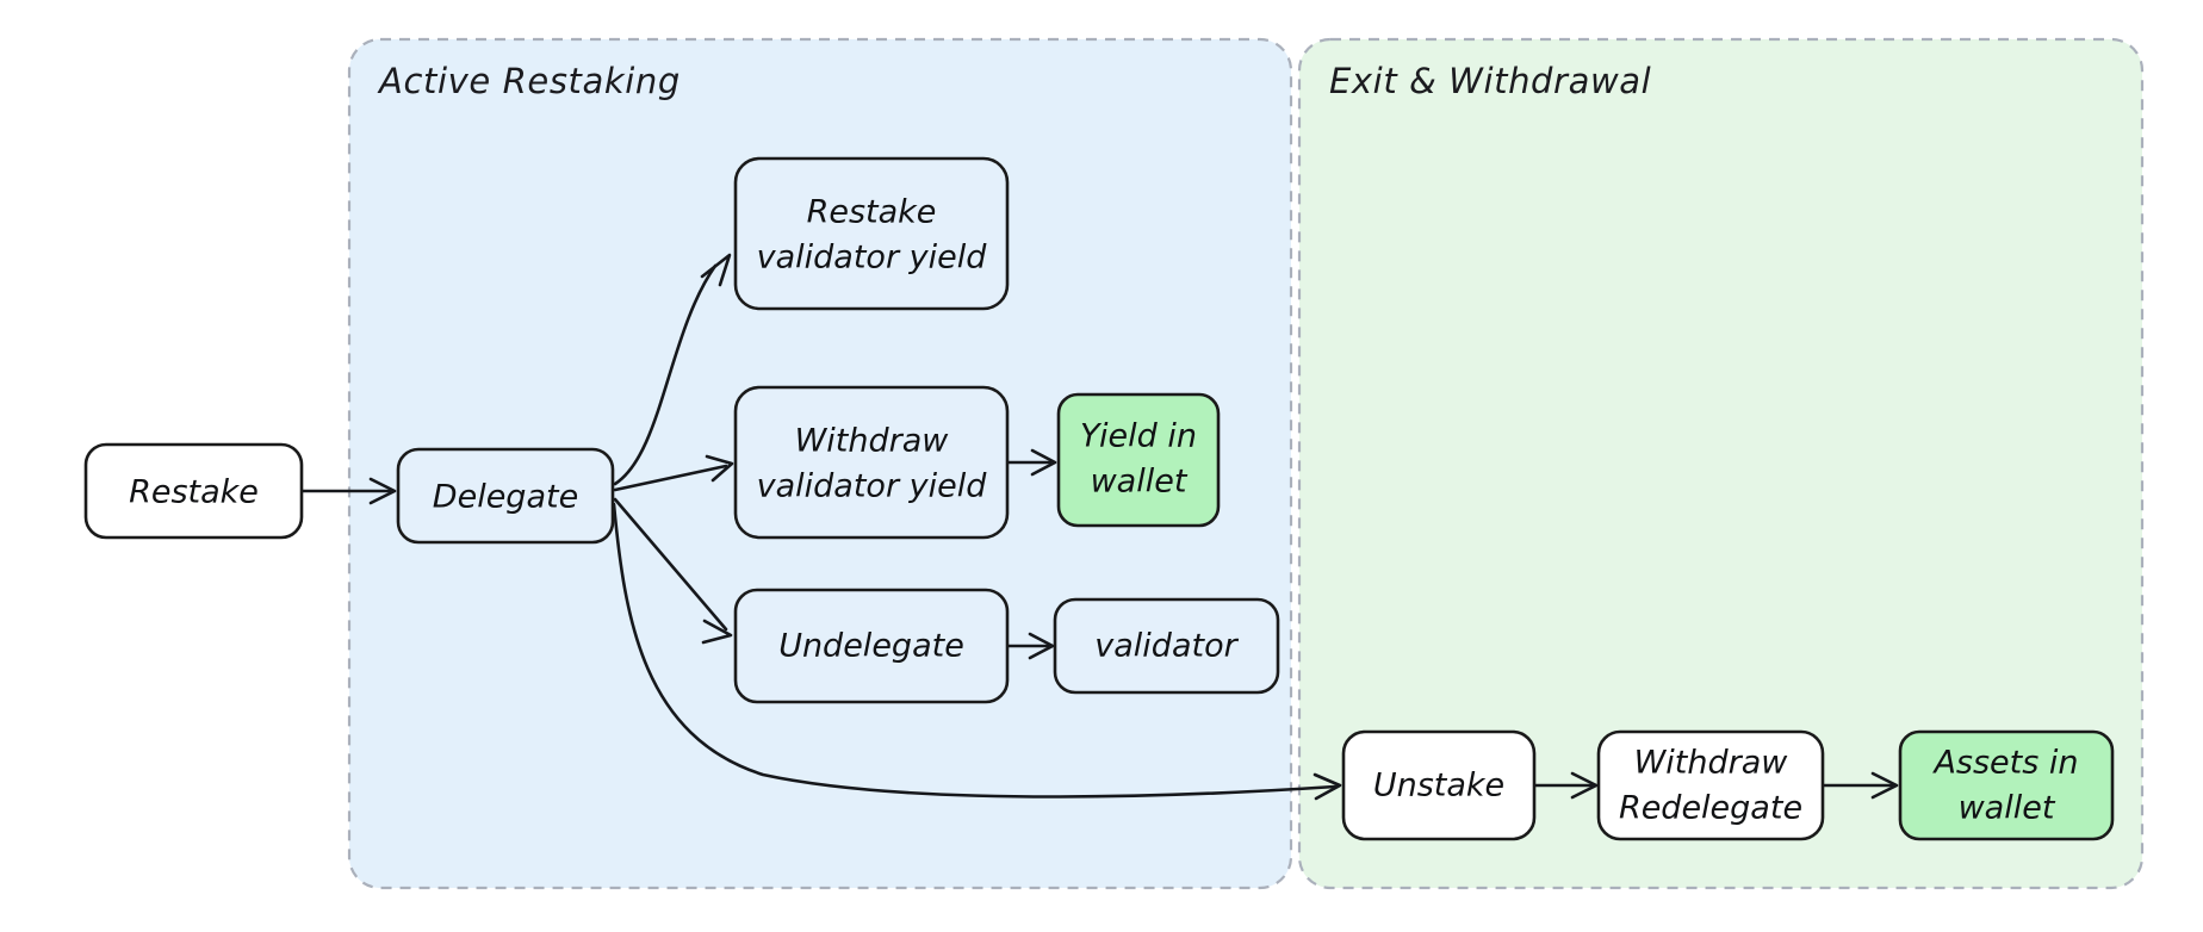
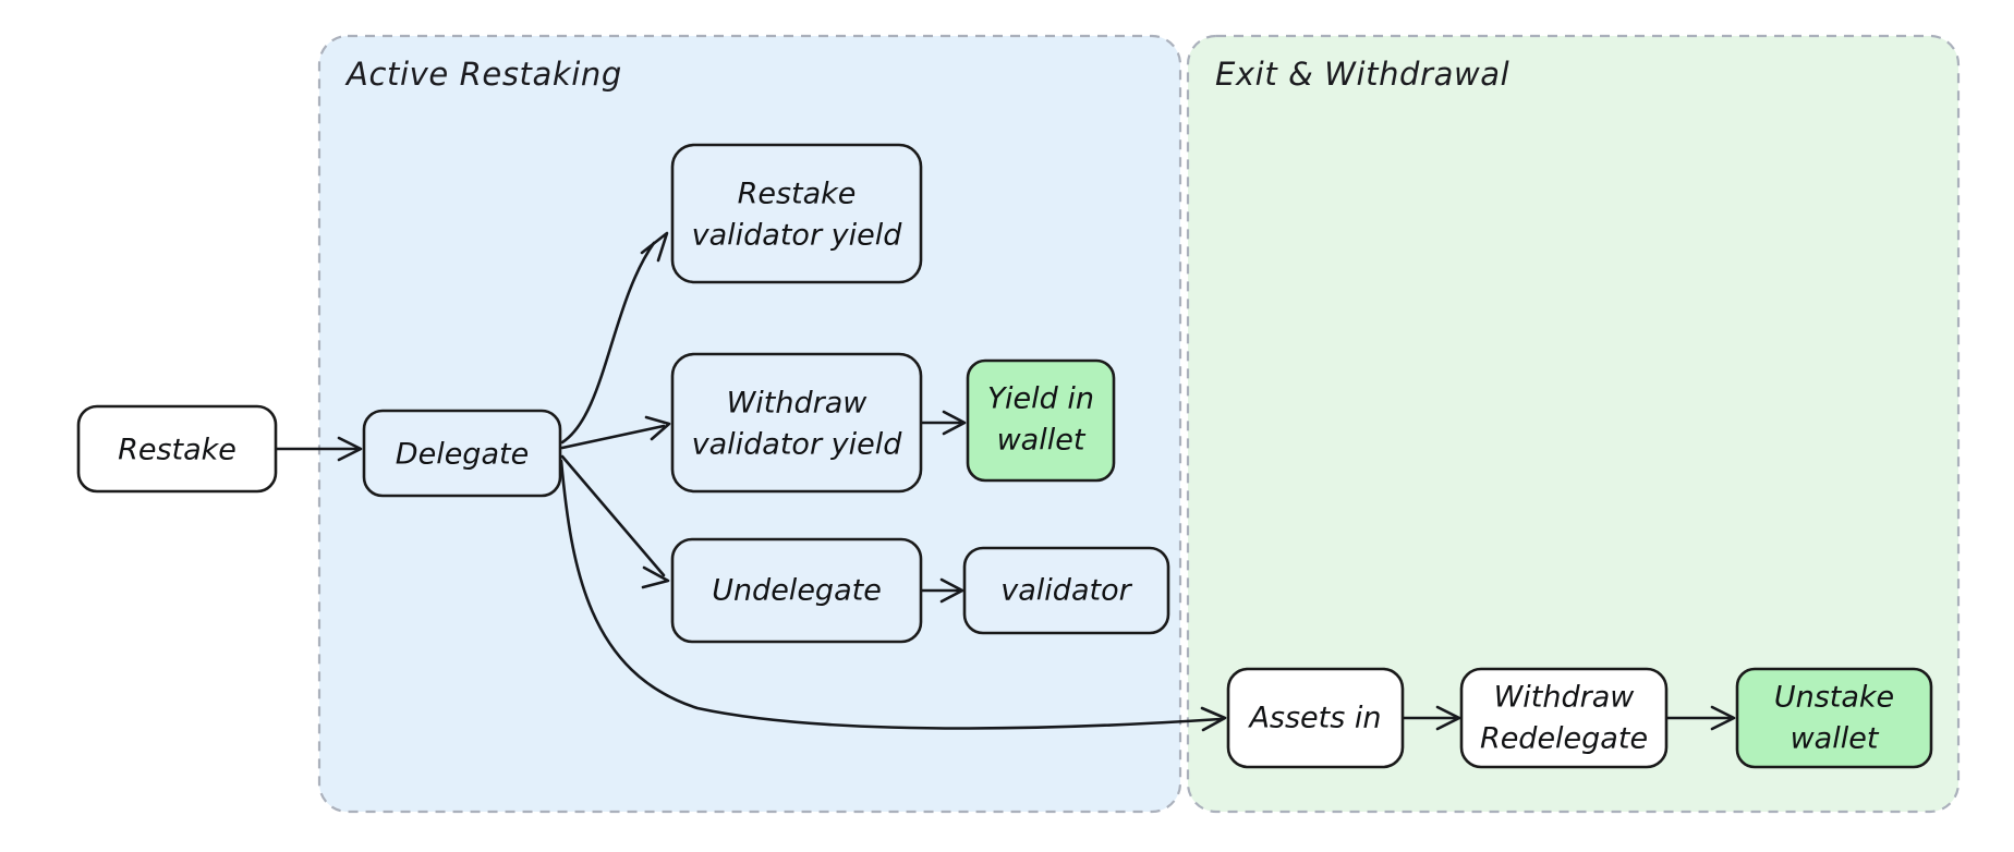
  Active Restaking
  Exit & Withdrawal
  Restake
  Delegate
  Restake
  validator yield
  Withdraw
  validator yield
  Yield in
  wallet
  Undelegate
  validator
- Unstake
+ Assets in
  Withdraw
  Redelegate
- Assets in
+ Unstake
  wallet
